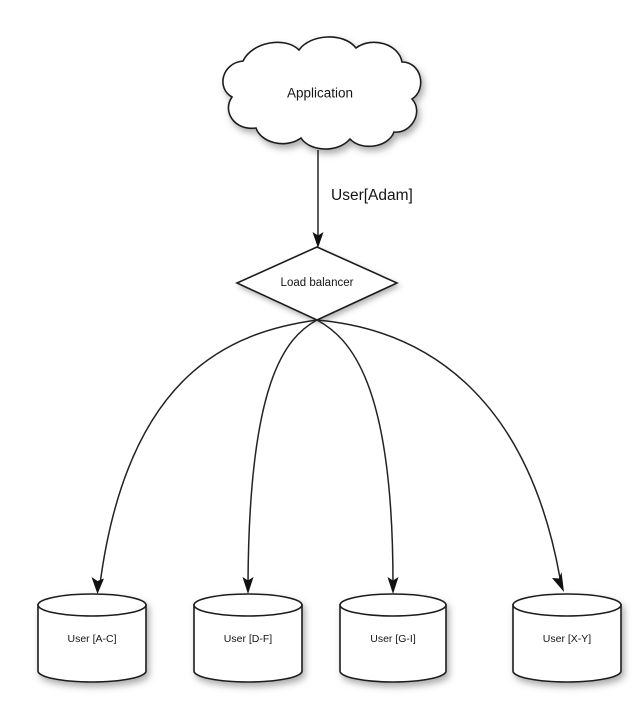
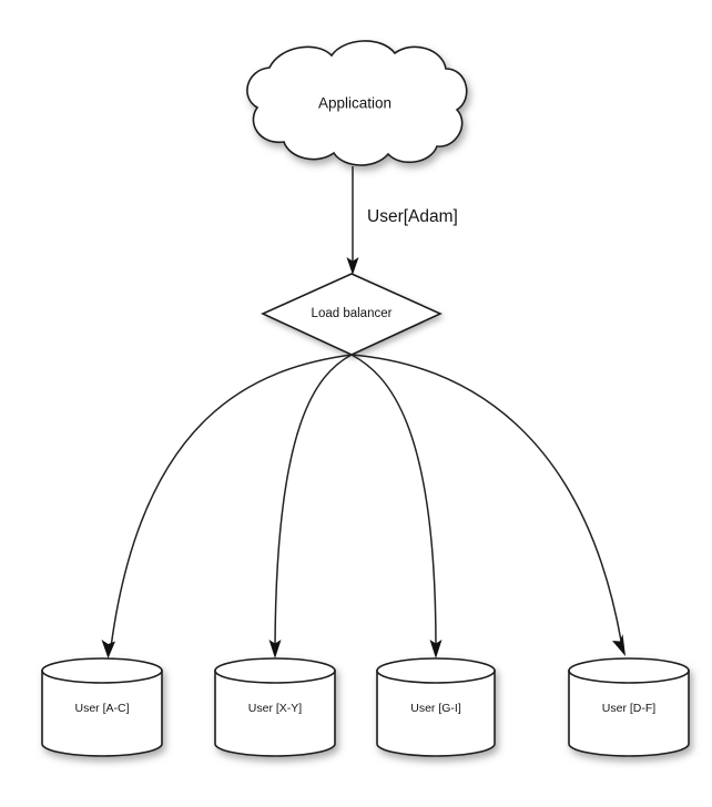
  Application
  User[Adam]
  Load balancer
  User [A-C]
- User [D-F]
+ User [X-Y]
  User [G-I]
- User [X-Y]
+ User [D-F]
